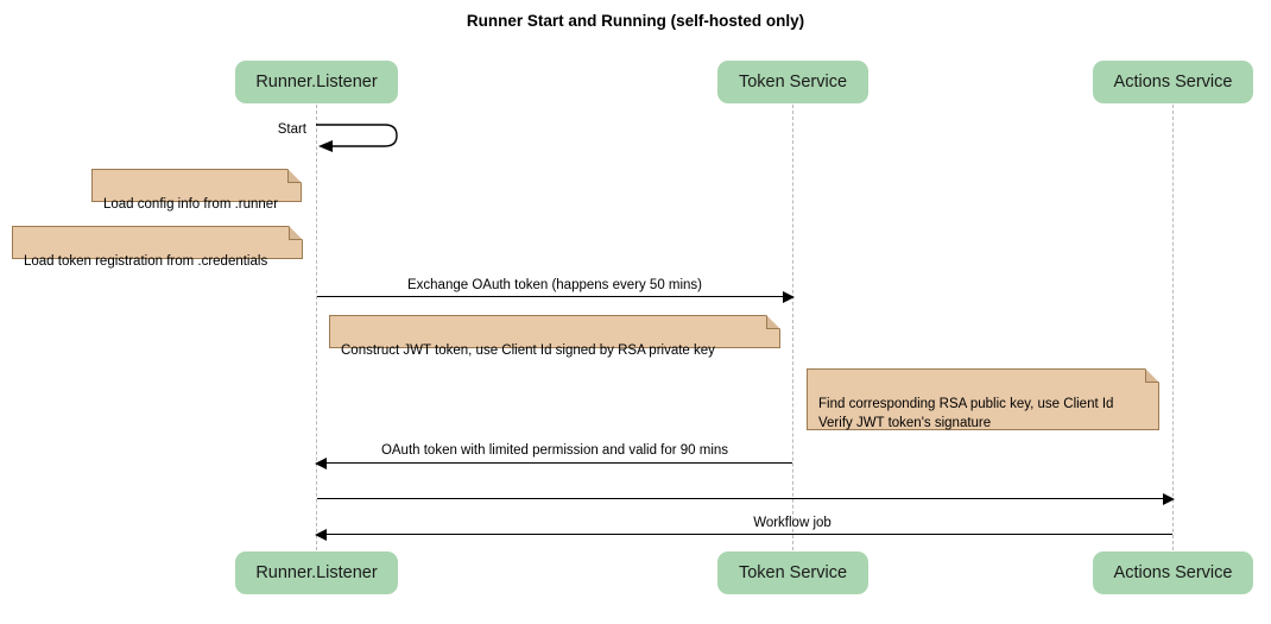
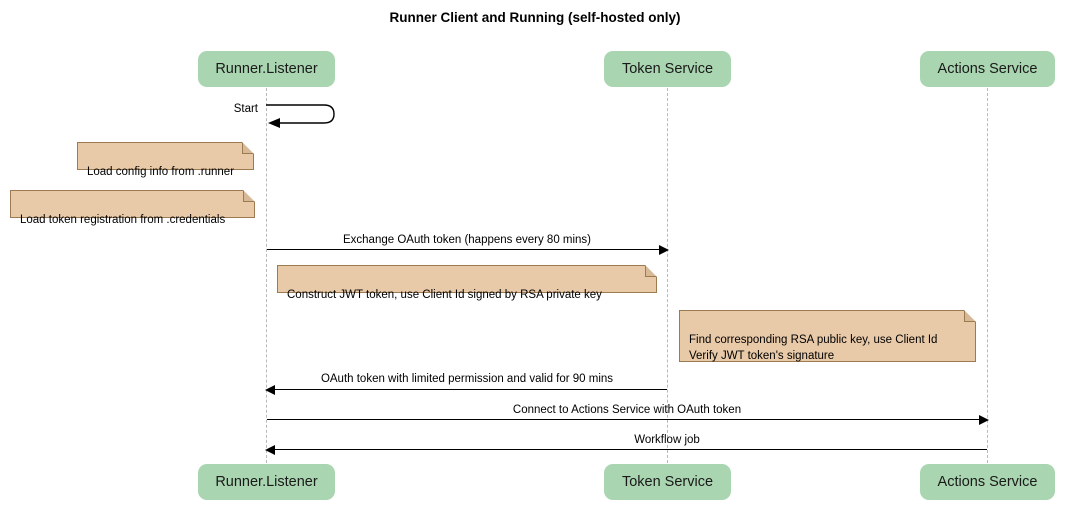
- Runner Start and Running (self-hosted only)
+ Runner Client and Running (self-hosted only)
  Runner.Listener
  Token Service
  Actions Service
  Start
  Load config info from .runner
  Load token registration from .credentials
- Exchange OAuth token (happens every 50 mins)
+ Exchange OAuth token (happens every 80 mins)
  Construct JWT token, use Client Id signed by RSA private key
  Find corresponding RSA public key, use Client Id
  Verify JWT token's signature
  OAuth token with limited permission and valid for 90 mins
+ Connect to Actions Service with OAuth token
  Workflow job
  Runner.Listener
  Token Service
  Actions Service
